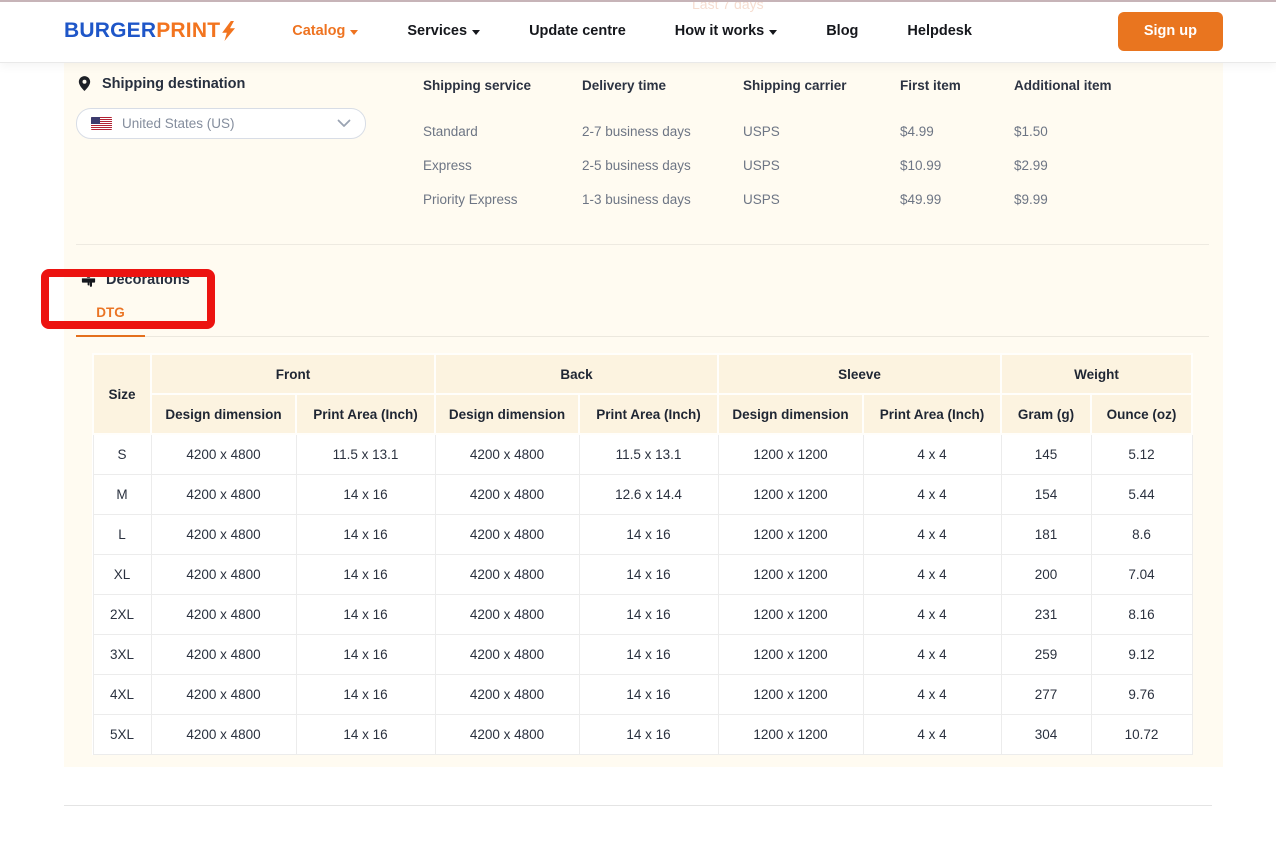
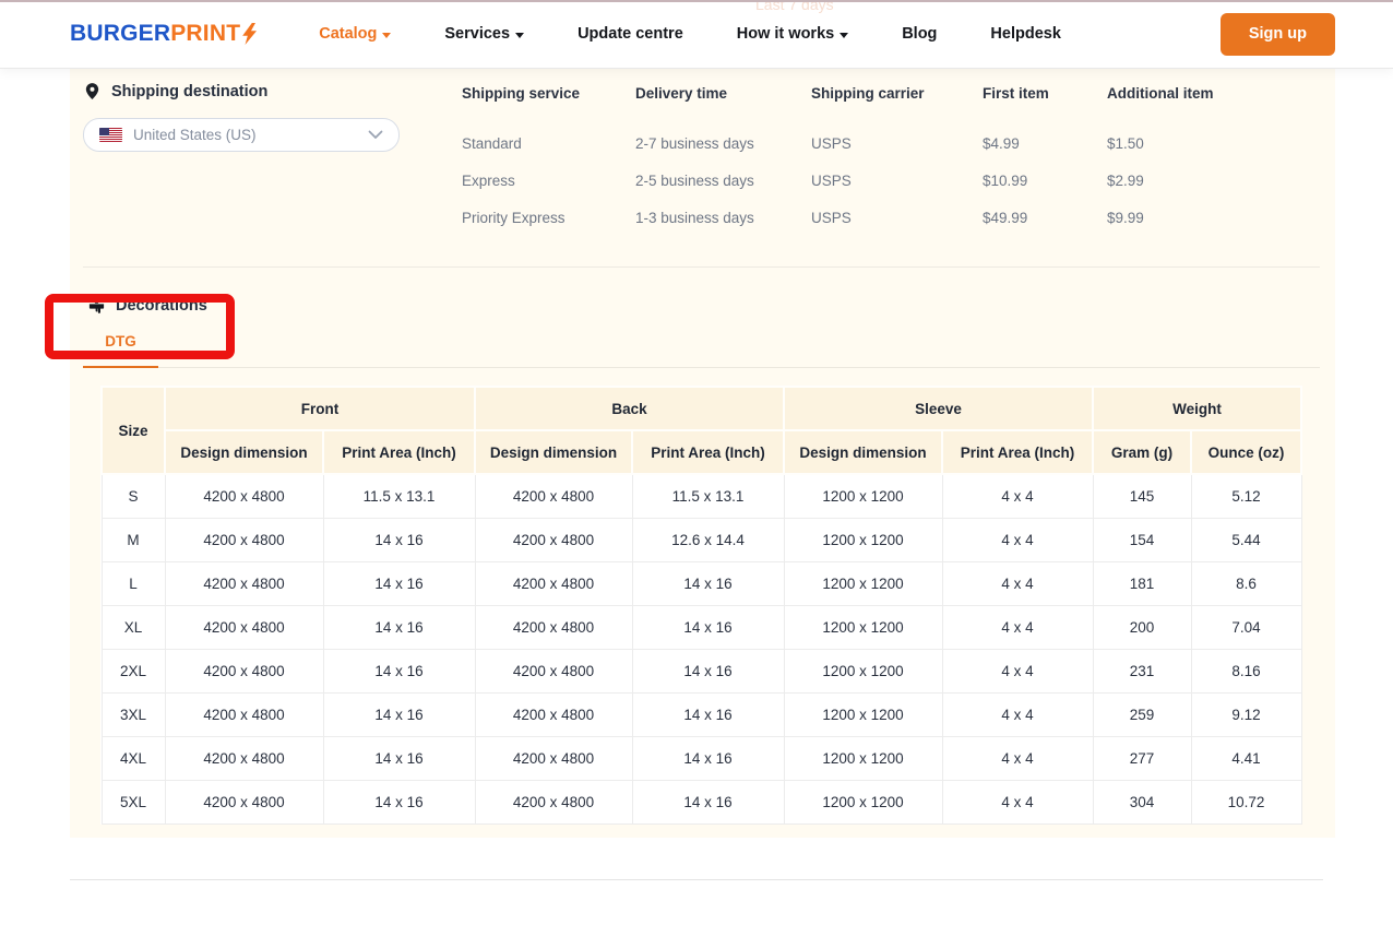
  Last 7 days
  BURGER
  PRINT
  Catalog
  Services
  Update centre
  How it works
  Blog
  Helpdesk
  Sign up
  Shipping destination
  United States (US)
  Shipping service
  Delivery time
  Shipping carrier
  First item
  Additional item
  Standard
  2-7 business days
  USPS
  $4.99
  $1.50
  Express
  2-5 business days
  USPS
  $10.99
  $2.99
  Priority Express
  1-3 business days
  USPS
  $49.99
  $9.99
  Decorations
  DTG
  Size	Front	Back	Sleeve	Weight
  Design dimension	Print Area (Inch)	Design dimension	Print Area (Inch)	Design dimension	Print Area (Inch)	Gram (g)	Ounce (oz)
  S	4200 x 4800	11.5 x 13.1	4200 x 4800	11.5 x 13.1	1200 x 1200	4 x 4	145	5.12
  M	4200 x 4800	14 x 16	4200 x 4800	12.6 x 14.4	1200 x 1200	4 x 4	154	5.44
  L	4200 x 4800	14 x 16	4200 x 4800	14 x 16	1200 x 1200	4 x 4	181	8.6
  XL	4200 x 4800	14 x 16	4200 x 4800	14 x 16	1200 x 1200	4 x 4	200	7.04
  2XL	4200 x 4800	14 x 16	4200 x 4800	14 x 16	1200 x 1200	4 x 4	231	8.16
  3XL	4200 x 4800	14 x 16	4200 x 4800	14 x 16	1200 x 1200	4 x 4	259	9.12
- 4XL	4200 x 4800	14 x 16	4200 x 4800	14 x 16	1200 x 1200	4 x 4	277	9.76
+ 4XL	4200 x 4800	14 x 16	4200 x 4800	14 x 16	1200 x 1200	4 x 4	277	4.41
  5XL	4200 x 4800	14 x 16	4200 x 4800	14 x 16	1200 x 1200	4 x 4	304	10.72
